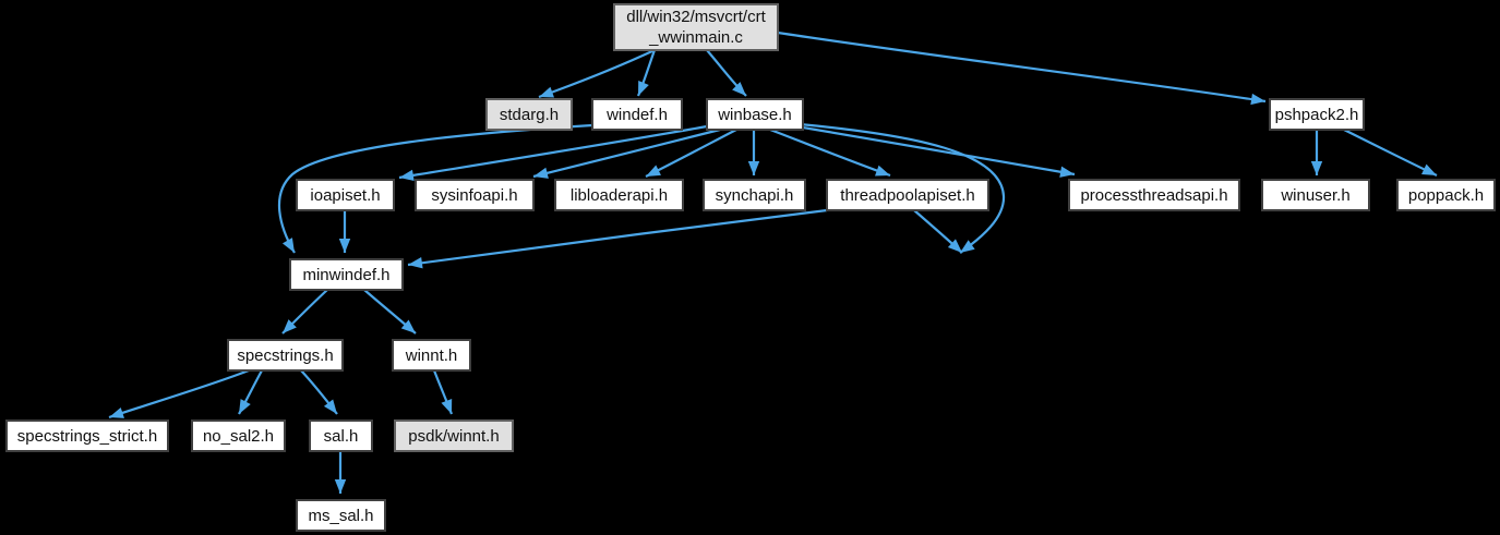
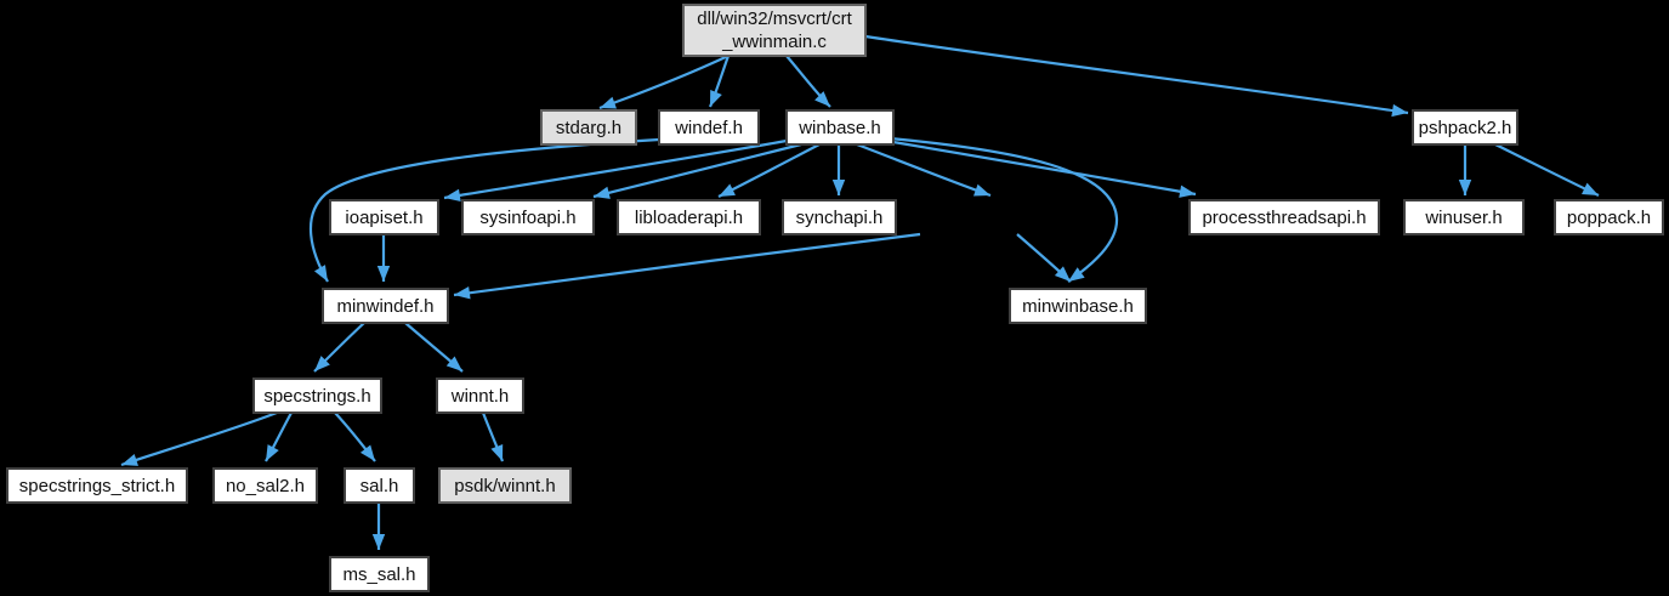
  dll/win32/msvcrt/crt
  _wwinmain.c
  stdarg.h
  windef.h
  winbase.h
  pshpack2.h
  ioapiset.h
  sysinfoapi.h
  libloaderapi.h
  synchapi.h
- threadpoolapiset.h
  processthreadsapi.h
  winuser.h
  poppack.h
  minwindef.h
+ minwinbase.h
  specstrings.h
  winnt.h
  specstrings_strict.h
  no_sal2.h
  sal.h
  psdk/winnt.h
  ms_sal.h
